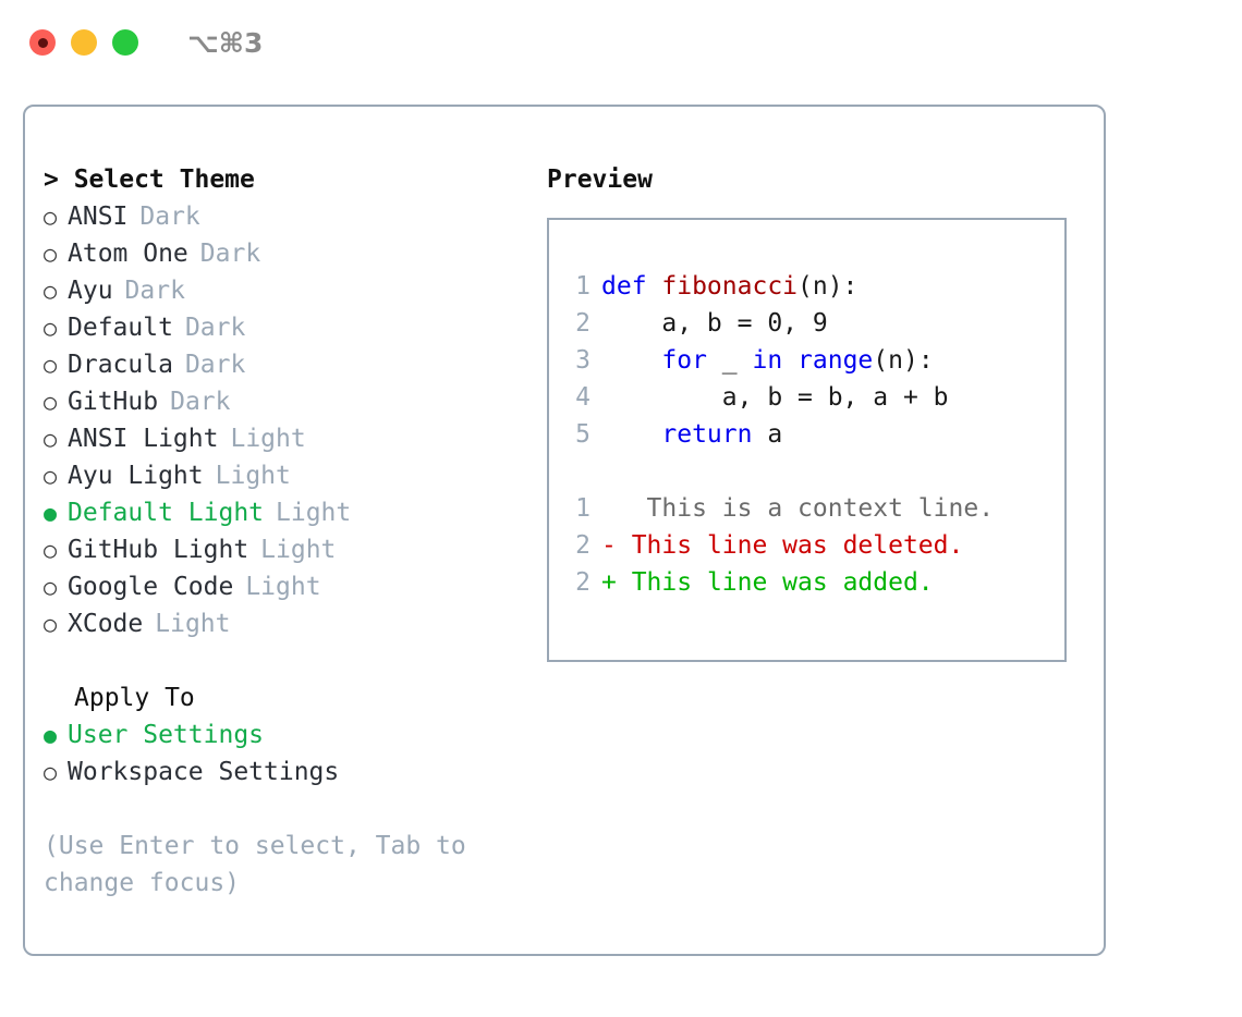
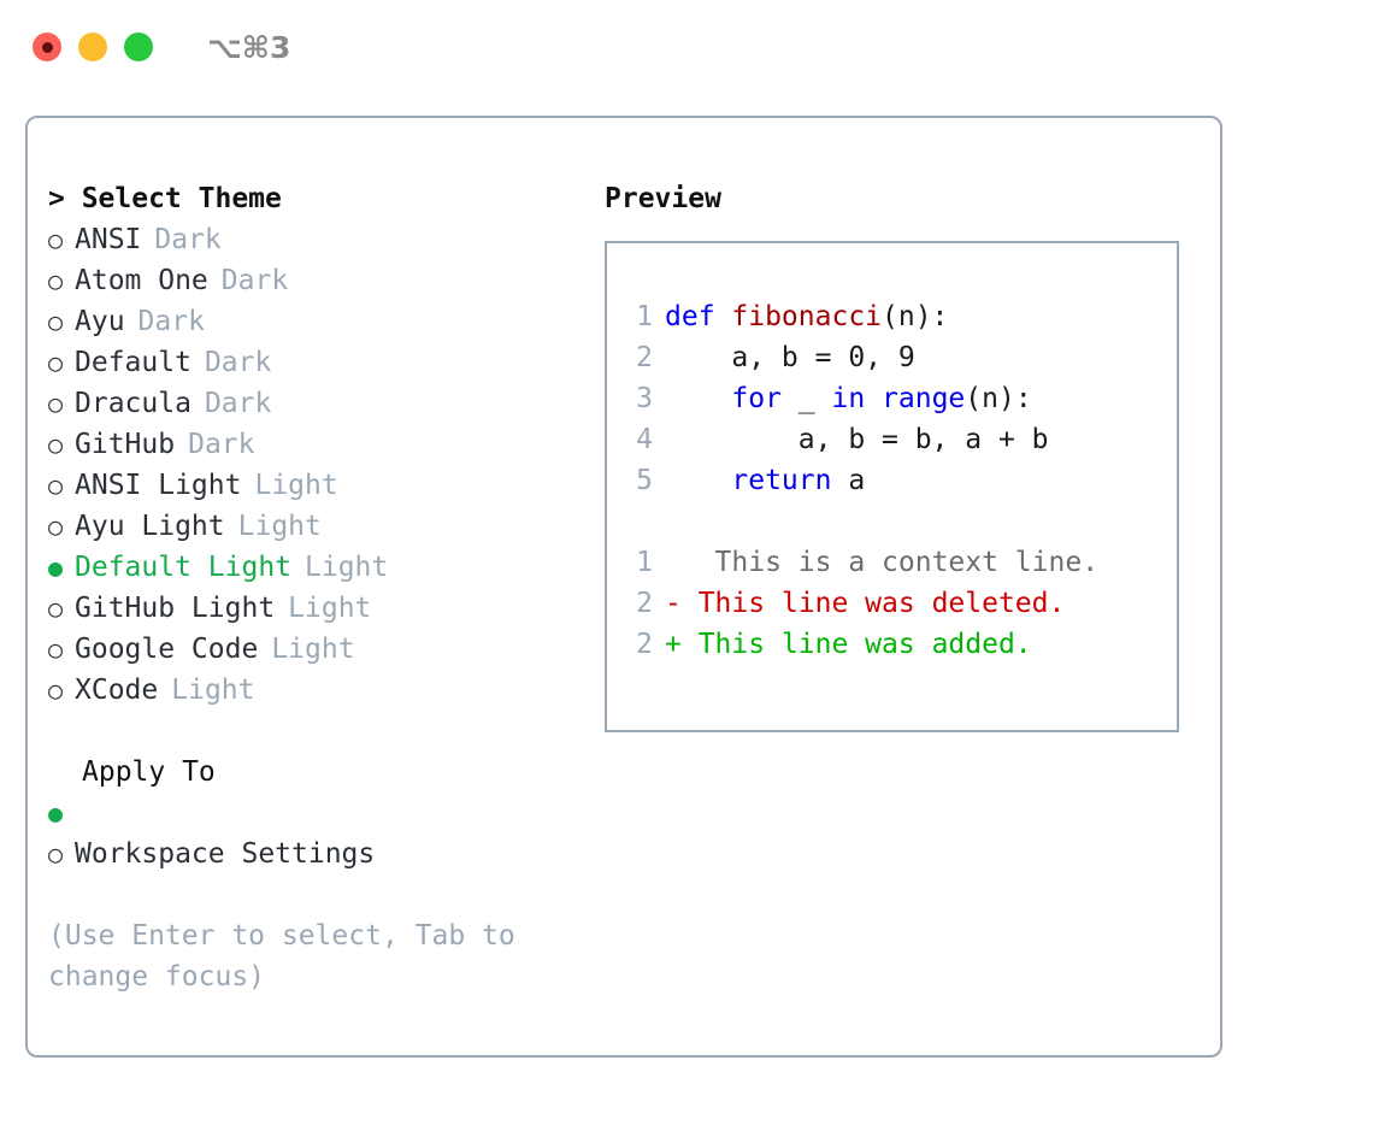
  ⌥⌘3
  > Select Theme
  ○
  ANSI
  Dark
  ○
  Atom One
  Dark
  ○
  Ayu
  Dark
  ○
  Default
  Dark
  ○
  Dracula
  Dark
  ○
  GitHub
  Dark
  ○
  ANSI Light
  Light
  ○
  Ayu Light
  Light
  ●
  Default Light
  Light
  ○
  GitHub Light
  Light
  ○
  Google Code
  Light
  ○
  XCode
  Light
  Apply To
  ●
- User Settings
  ○
  Workspace Settings
  (Use Enter to select, Tab to change focus)
  Preview
  1 def fibonacci(n):
  2 a, b = 0, 9
  3 for _ in range(n):
  4 a, b = b, a + b
  5 return a
  1 This is a context line.
  2 - This line was deleted.
  2 + This line was added.
